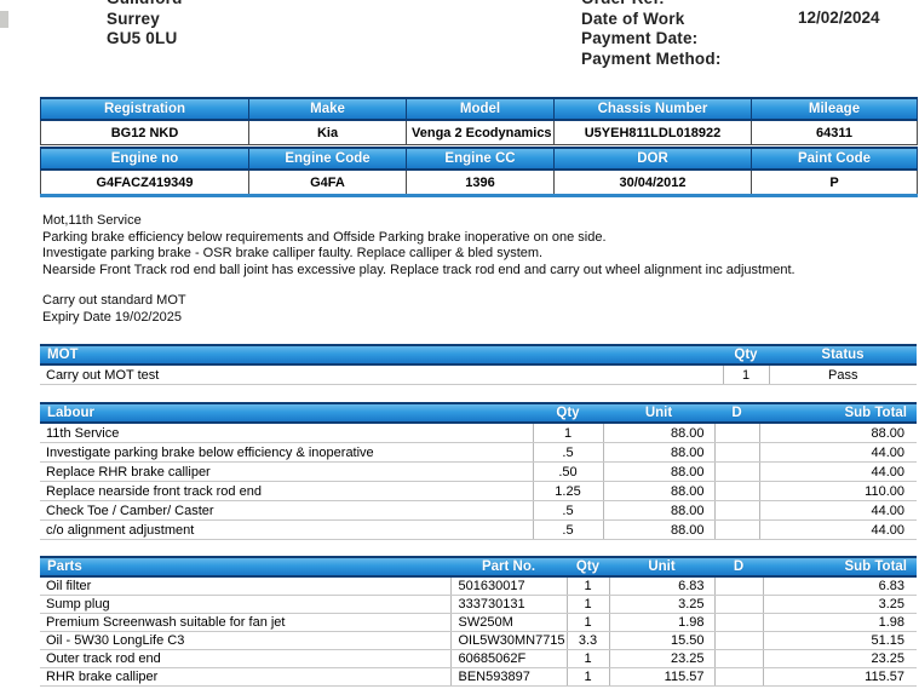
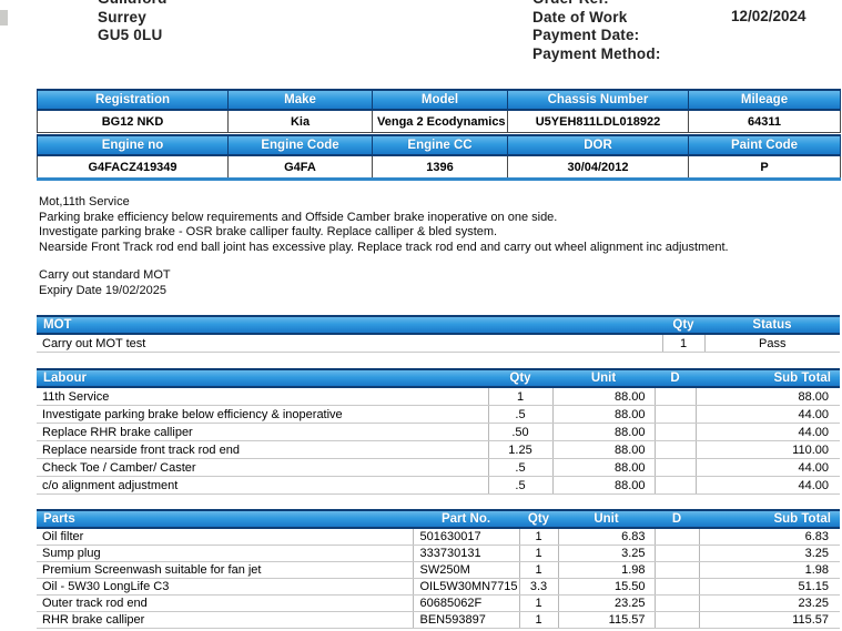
  Surrey
  GU5 0LU
  Date of Work
  Payment Date:
  Payment Method:
  12/02/2024
  Registration	Make	Model	Chassis Number	Mileage
  BG12 NKD	Kia	Venga 2 Ecodynamics	U5YEH811LDL018922	64311
  Engine no	Engine Code	Engine CC	DOR	Paint Code
  G4FACZ419349	G4FA	1396	30/04/2012	P
  Mot,11th Service
- Parking brake efficiency below requirements and Offside Parking brake inoperative on one side.
+ Parking brake efficiency below requirements and Offside Camber brake inoperative on one side.
  Investigate parking brake - OSR brake calliper faulty. Replace calliper & bled system.
  Nearside Front Track rod end ball joint has excessive play. Replace track rod end and carry out wheel alignment inc adjustment.
  Carry out standard MOT
  Expiry Date 19/02/2025
  MOT	Qty	Status
  Carry out MOT test	1	Pass
  Labour	Qty	Unit	D	Sub Total
  11th Service	1	88.00		88.00
  Investigate parking brake below efficiency & inoperative	.5	88.00		44.00
  Replace RHR brake calliper	.50	88.00		44.00
  Replace nearside front track rod end	1.25	88.00		110.00
  Check Toe / Camber/ Caster	.5	88.00		44.00
  c/o alignment adjustment	.5	88.00		44.00
  Parts	Part No.	Qty	Unit	D	Sub Total
  Oil filter	501630017	1	6.83		6.83
  Sump plug	333730131	1	3.25		3.25
  Premium Screenwash suitable for fan jet	SW250M	1	1.98		1.98
  Oil - 5W30 LongLife C3	OIL5W30MN7715	3.3	15.50		51.15
  Outer track rod end	60685062F	1	23.25		23.25
  RHR brake calliper	BEN593897	1	115.57		115.57
